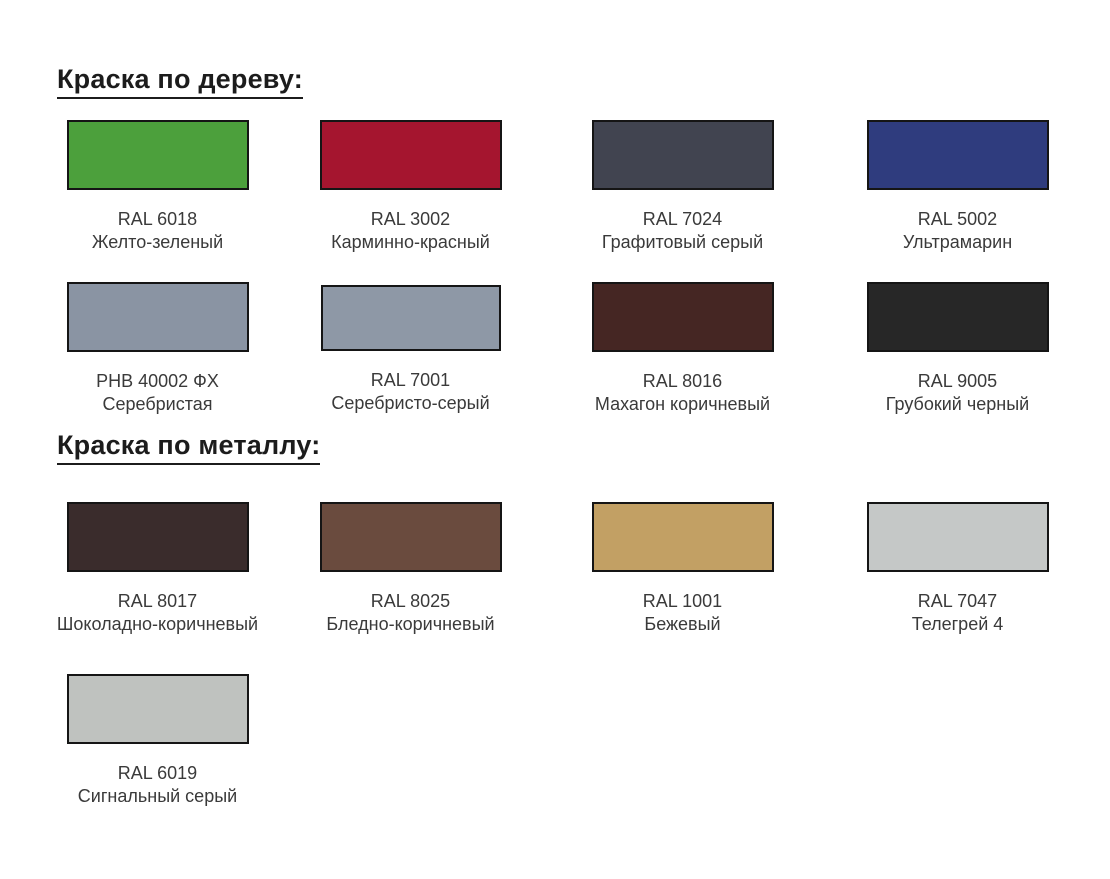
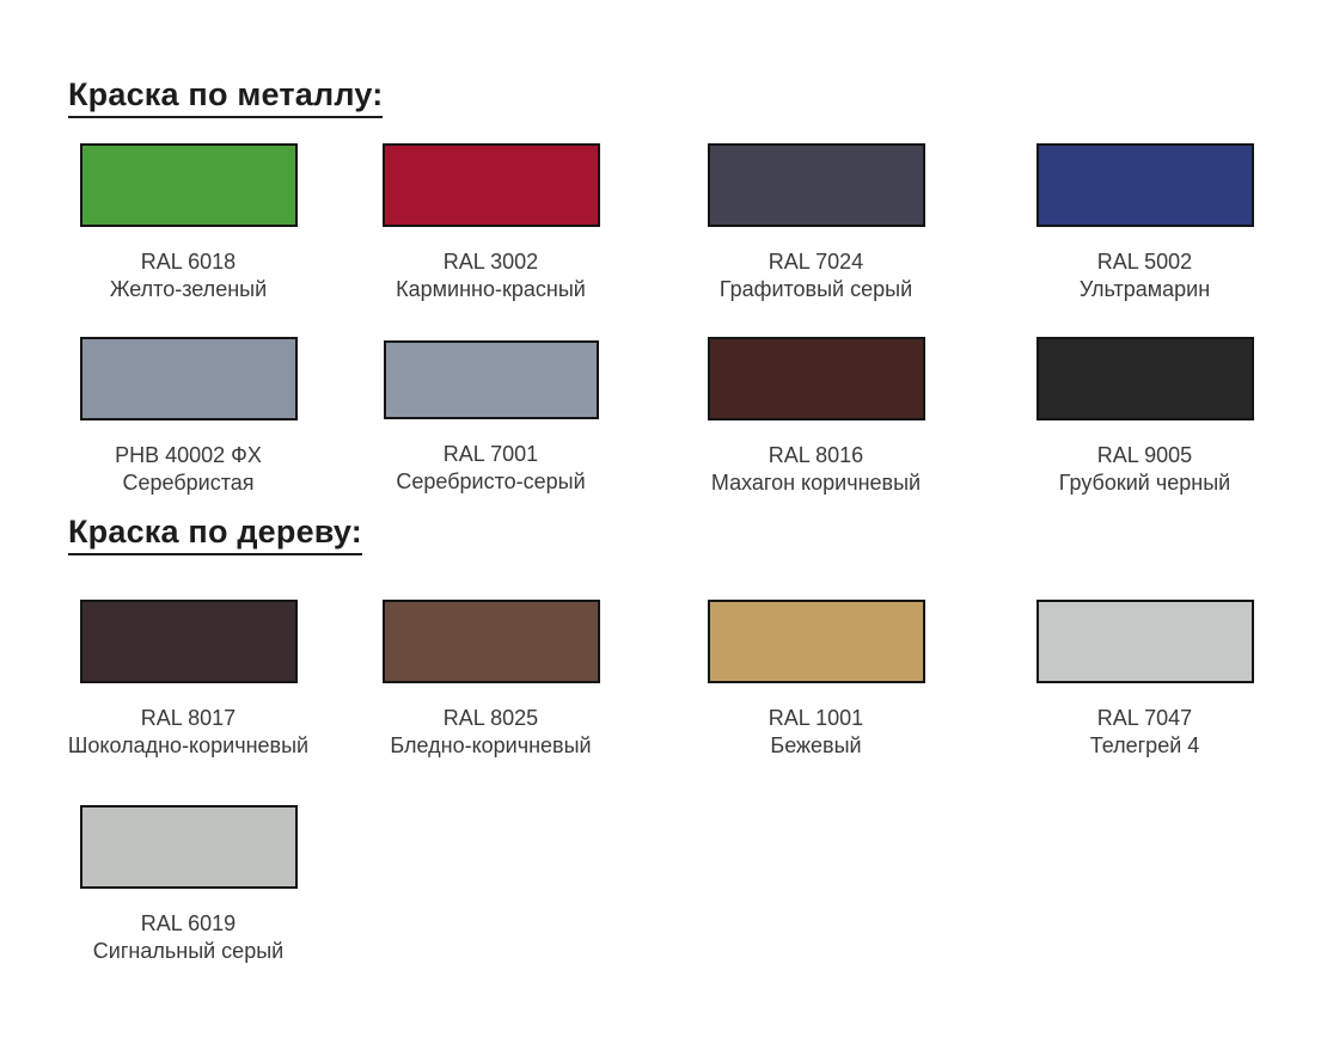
- Краска по дереву:
+ Краска по металлу:
  RAL 6018
  Желто-зеленый
  RAL 3002
  Карминно-красный
  RAL 7024
  Графитовый серый
  RAL 5002
  Ультрамарин
  РНВ 40002 ФХ
  Серебристая
  RAL 7001
  Серебристо-серый
  RAL 8016
  Махагон коричневый
  RAL 9005
  Грубокий черный
- Краска по металлу:
+ Краска по дереву:
  RAL 8017
  Шоколадно-коричневый
  RAL 8025
  Бледно-коричневый
  RAL 1001
  Бежевый
  RAL 7047
  Телегрей 4
  RAL 6019
  Сигнальный серый
